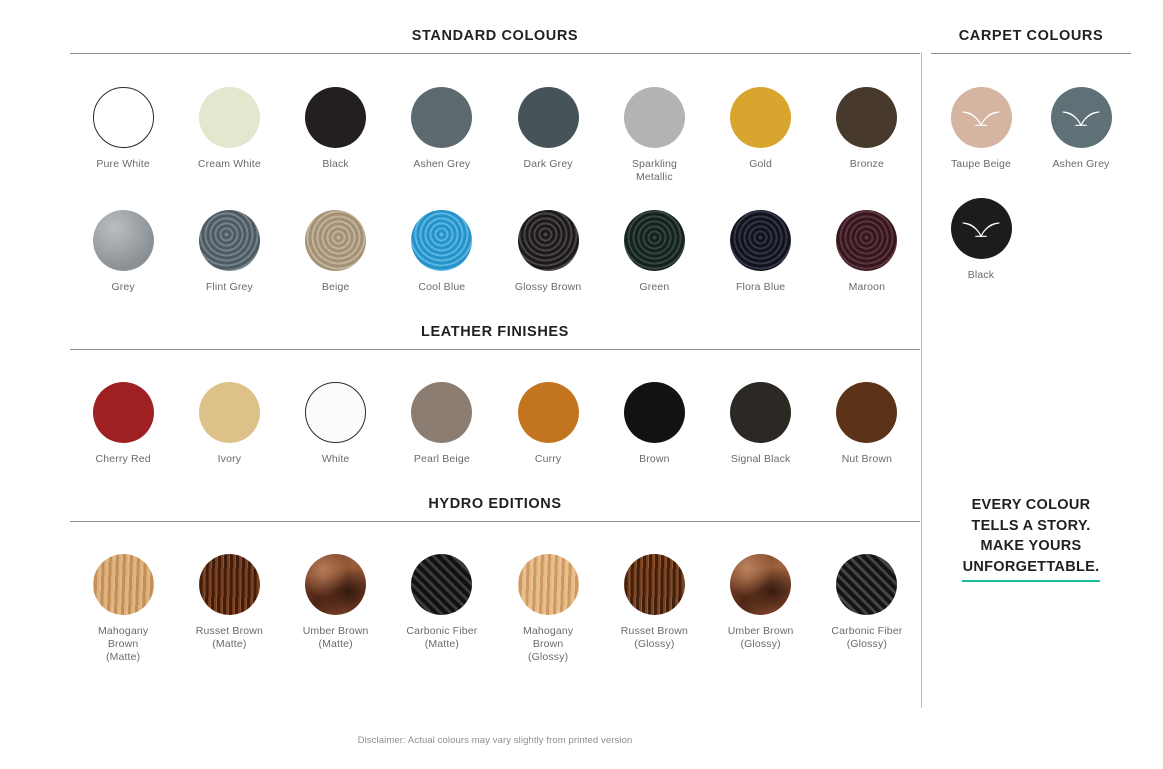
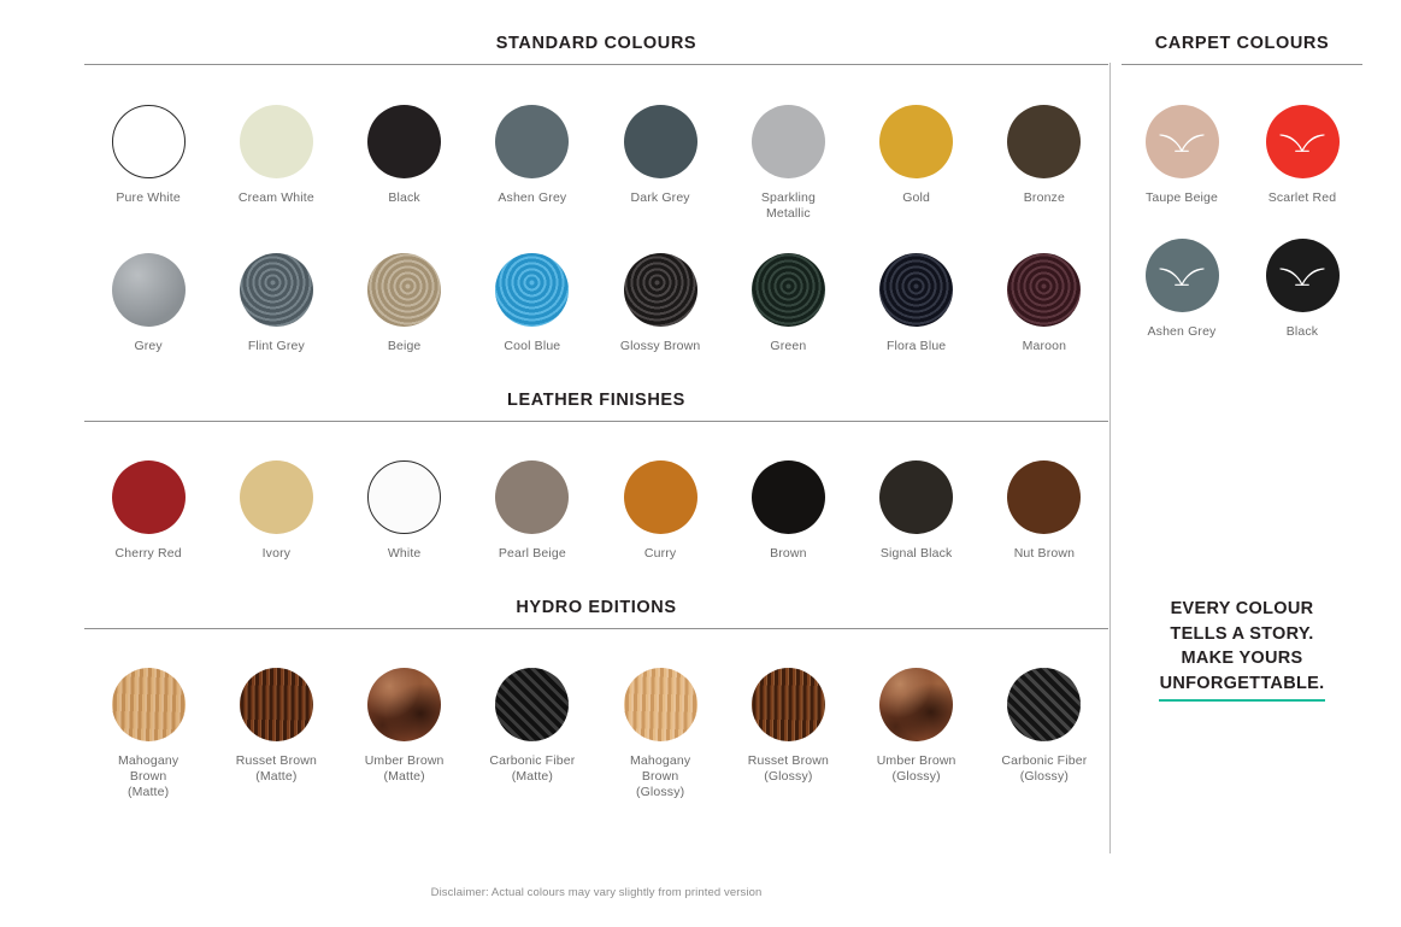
  STANDARD COLOURS
  Pure White
  Cream White
  Black
  Ashen Grey
  Dark Grey
  Sparkling
  Metallic
  Gold
  Bronze
  Grey
  Flint Grey
  Beige
  Cool Blue
  Glossy Brown
  Green
  Flora Blue
  Maroon
  LEATHER FINISHES
  Cherry Red
  Ivory
  White
  Pearl Beige
  Curry
  Brown
  Signal Black
  Nut Brown
  HYDRO EDITIONS
  Mahogany
  Brown
  (Matte)
  Russet Brown
  (Matte)
  Umber Brown
  (Matte)
  Carbonic Fiber
  (Matte)
  Mahogany
  Brown
  (Glossy)
  Russet Brown
  (Glossy)
  Umber Brown
  (Glossy)
  Carbonic Fiber
  (Glossy)
  CARPET COLOURS
  Taupe Beige
+ Scarlet Red
  Ashen Grey
  Black
  EVERY COLOUR
  TELLS A STORY.
  MAKE YOURS
  UNFORGETTABLE.
  Disclaimer: Actual colours may vary slightly from printed version
